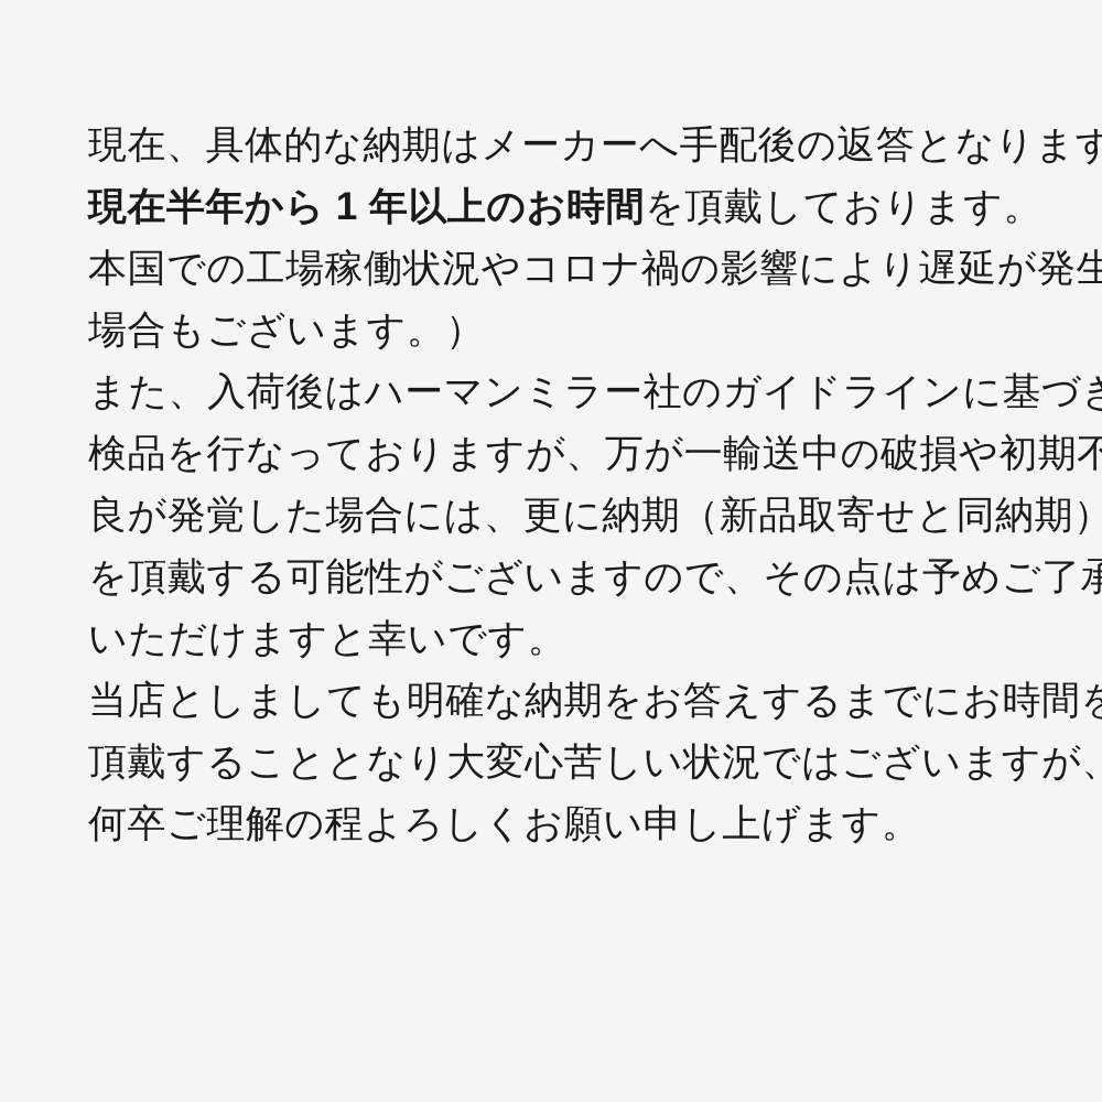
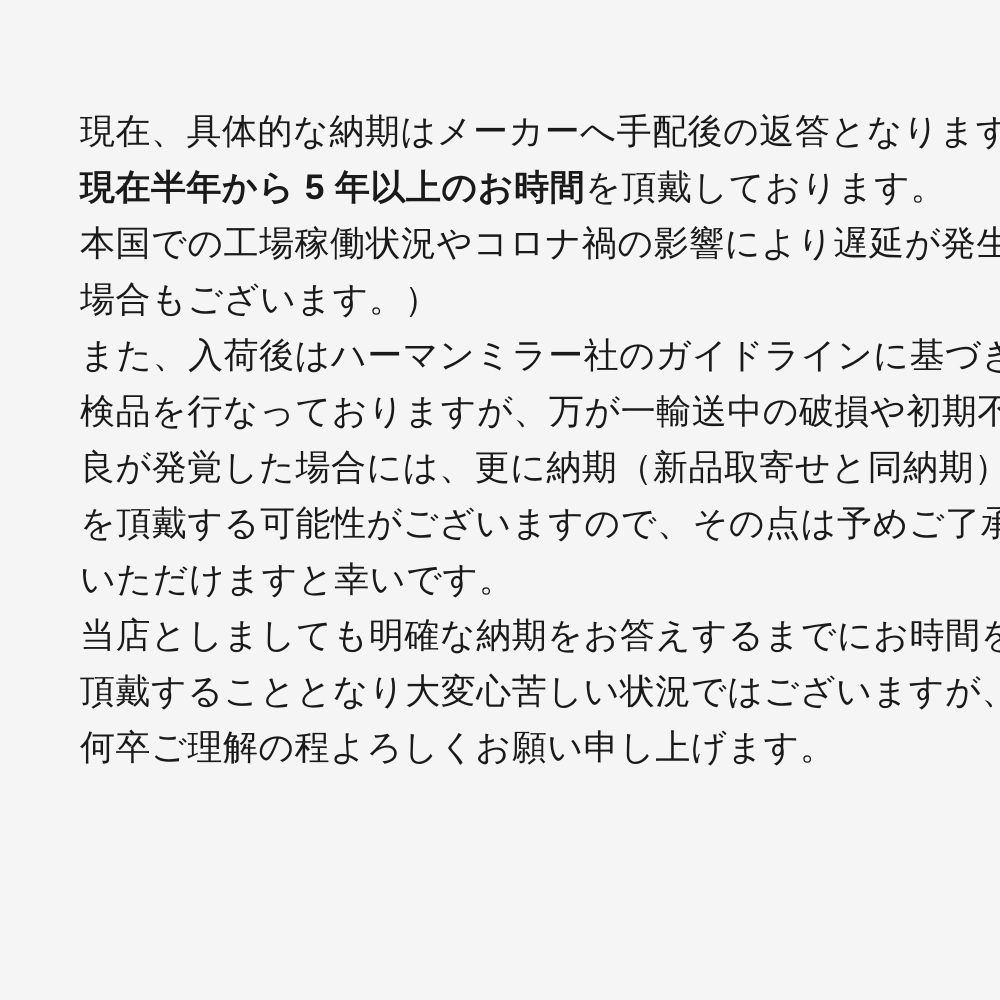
  現在、具体的な納期はメーカーへ手配後の返答となります
- 現在半年から 1 年以上のお時間を頂戴しております。
+ 現在半年から 5 年以上のお時間を頂戴しております。
  本国での工場稼働状況やコロナ禍の影響により遅延が発生
  場合もございます。）
  また、入荷後はハーマンミラー社のガイドラインに基づ
  検品を行なっておりますが、万が一輸送中の破損や初期不
  良が発覚した場合には、更に納期（新品取寄せと同納期）
  を頂戴する可能性がございますので、その点は予めご了承
  いただけますと幸いです。
  当店としましても明確な納期をお答えするまでにお時間を
  頂戴することとなり大変心苦しい状況ではございますが、
  何卒ご理解の程よろしくお願い申し上げます。
